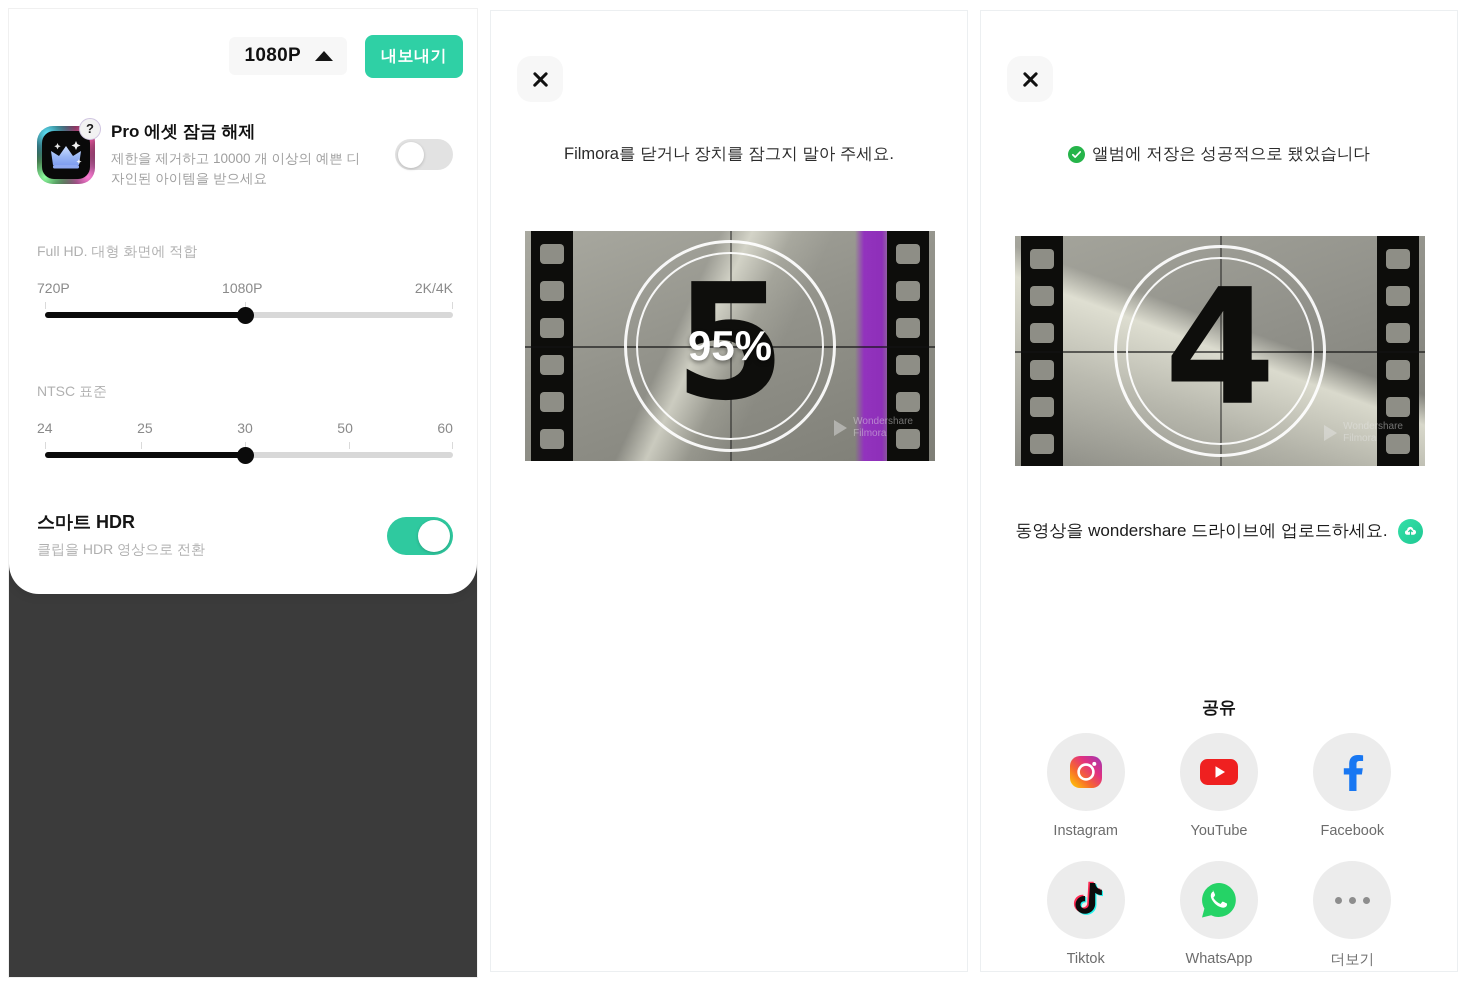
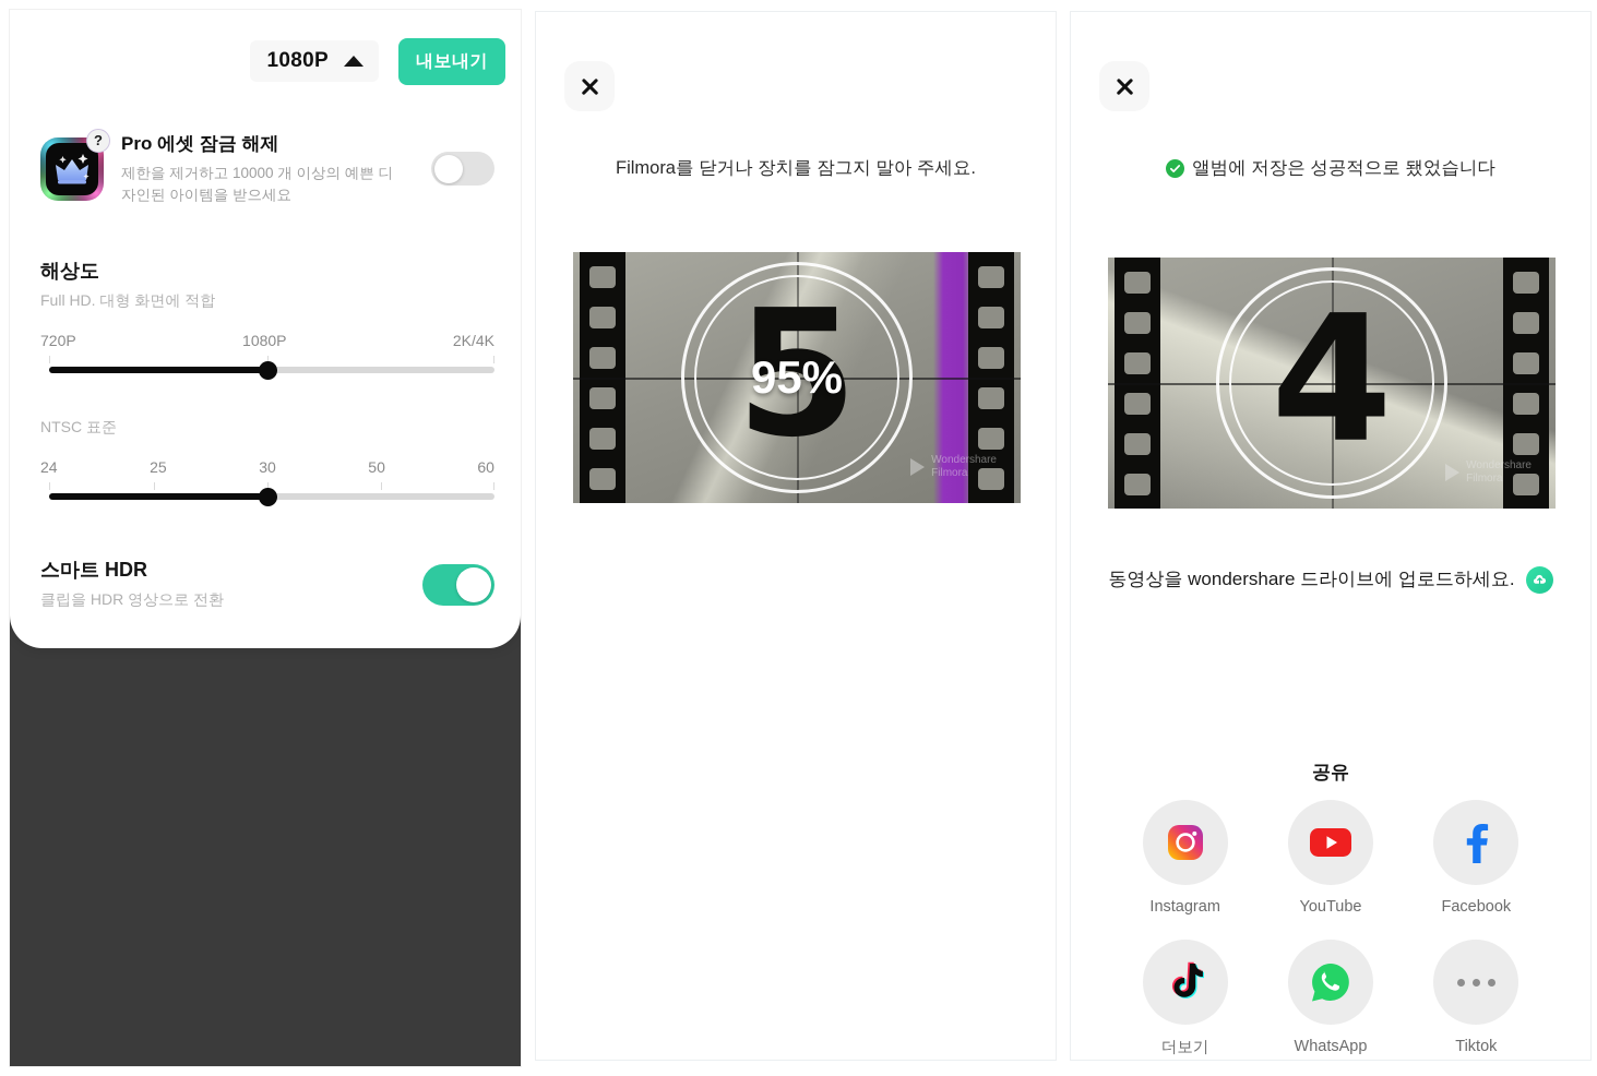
  1080P
  내보내기
  ?
  Pro 에셋 잠금 해제
  제한을 제거하고 10000 개 이상의 예쁜 디자인된 아이템을 받으세요
+ 해상도
  Full HD. 대형 화면에 적합
  720P
  1080P
  2K/4K
  NTSC 표준
  24
  25
  30
  50
  60
  스마트 HDR
  클립을 HDR 영상으로 전환
  Filmora를 닫거나 장치를 잠그지 말아 주세요.
  5
  95%
  Wondershare
  Filmora
  앨범에 저장은 성공적으로 됐었습니다
  4
  Wondershare
  Filmora
  동영상을 wondershare 드라이브에 업로드하세요.
  공유
  Instagram
  YouTube
  Facebook
- Tiktok
+ 더보기
  WhatsApp
- 더보기
+ Tiktok
